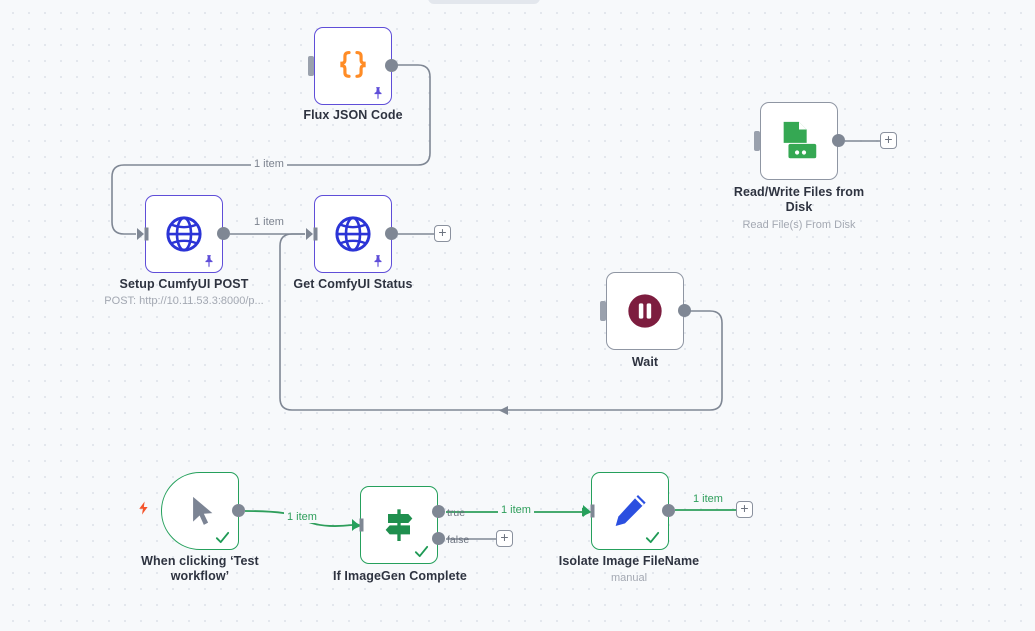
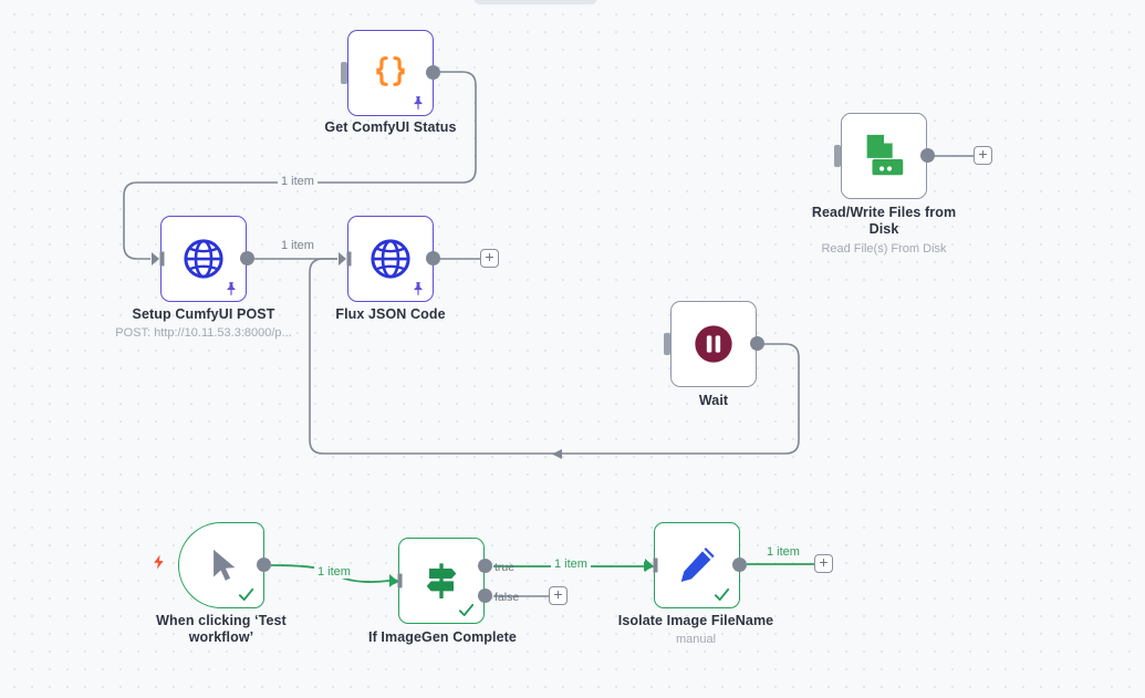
- Flux JSON Code
+ Get ComfyUI Status
  Setup CumfyUI POST
  POST: http://10.11.53.3:8000/p...
  +
- Get ComfyUI Status
+ Flux JSON Code
  +
  Read/Write Files from Disk
  Read File(s) From Disk
  Wait
  When clicking ‘Test workflow’
  true
  false
  +
  If ImageGen Complete
  +
  Isolate Image FileName
  manual
  1 item
  1 item
  1 item
  1 item
  1 item
